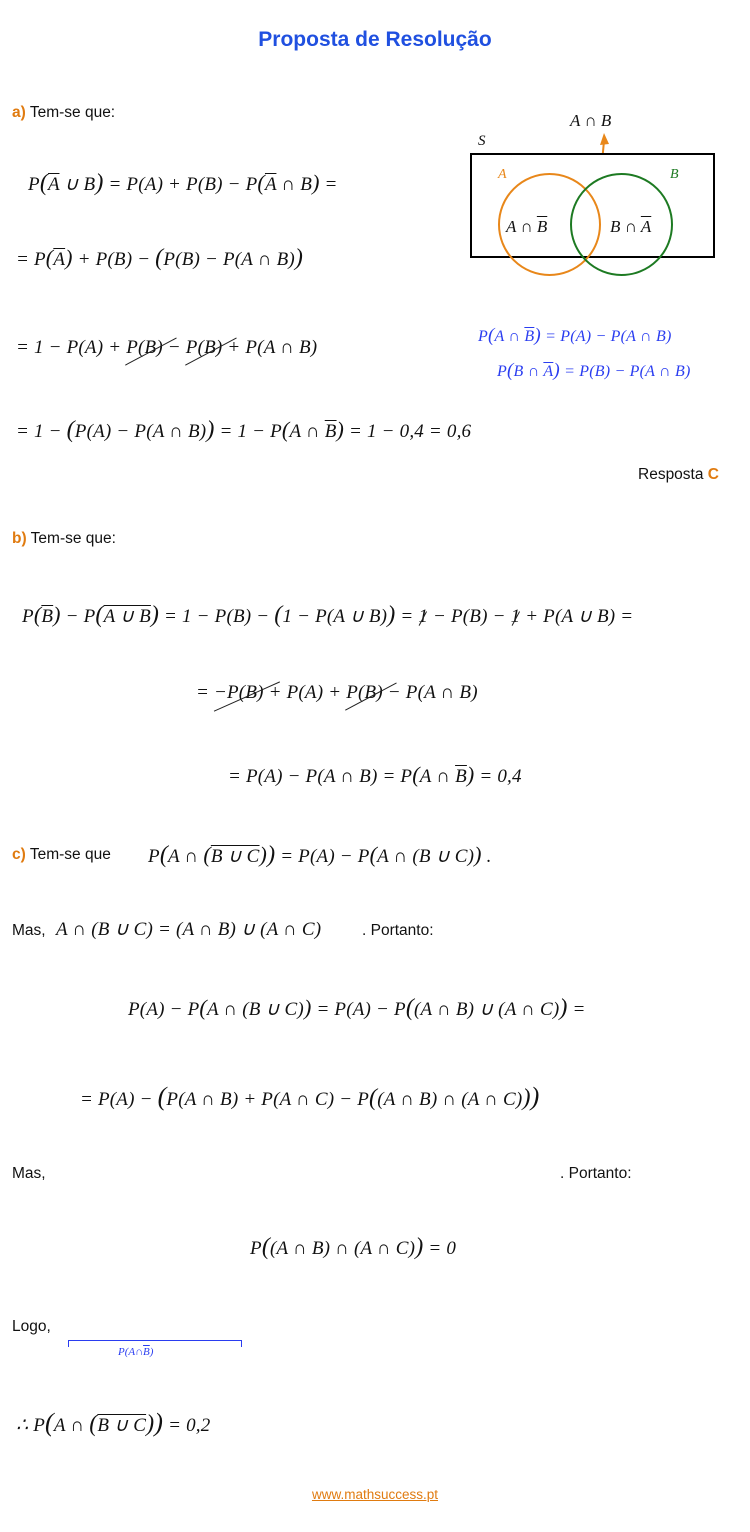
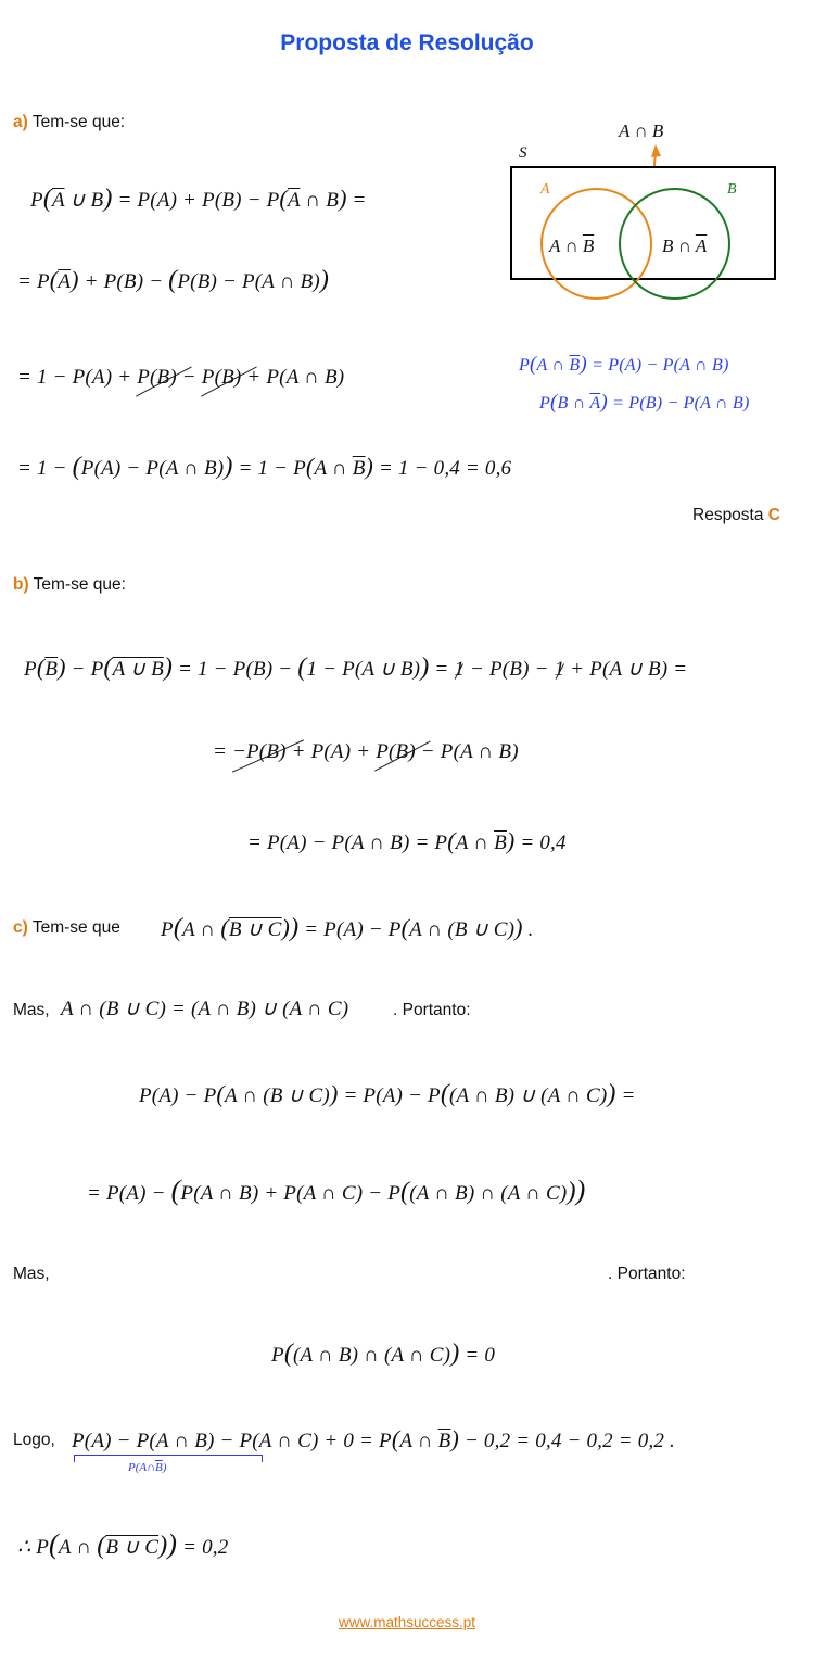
  Proposta de Resolução
  a) Tem-se que:
  P(A ∪ B) = P(A) + P(B) − P(A ∩ B) =
  = P(A) + P(B) − (P(B) − P(A ∩ B))
  = 1 − P(A) + P(B) − P(B) + P(A ∩ B)
  = 1 − (P(A) − P(A ∩ B)) = 1 − P(A ∩ B) = 1 − 0,4 = 0,6
  Resposta C
  A ∩ B
  S
  A
  B
  A ∩ B
  B ∩ A
  P(A ∩ B) = P(A) − P(A ∩ B)
  P(B ∩ A) = P(B) − P(A ∩ B)
  b) Tem-se que:
  P(B) − P(A ∪ B) = 1 − P(B) − (1 − P(A ∪ B)) = 1 − P(B) − 1 + P(A ∪ B) =
  = −P(B) + P(A) + P(B) − P(A ∩ B)
  = P(A) − P(A ∩ B) = P(A ∩ B) = 0,4
  c) Tem-se que
  P(A ∩ (B ∪ C)) = P(A) − P(A ∩ (B ∪ C)) .
  Mas,
  A ∩ (B ∪ C) = (A ∩ B) ∪ (A ∩ C)
  . Portanto:
  P(A) − P(A ∩ (B ∪ C)) = P(A) − P((A ∩ B) ∪ (A ∩ C)) =
  = P(A) − (P(A ∩ B) + P(A ∩ C) − P((A ∩ B) ∩ (A ∩ C)))
  Mas,
  . Portanto:
  P((A ∩ B) ∩ (A ∩ C)) = 0
  Logo,
+ P(A) − P(A ∩ B) − P(A ∩ C) + 0 = P(A ∩ B) − 0,2 = 0,4 − 0,2 = 0,2 .
  P(A∩B)
  ∴ P(A ∩ (B ∪ C)) = 0,2
  www.mathsuccess.pt
